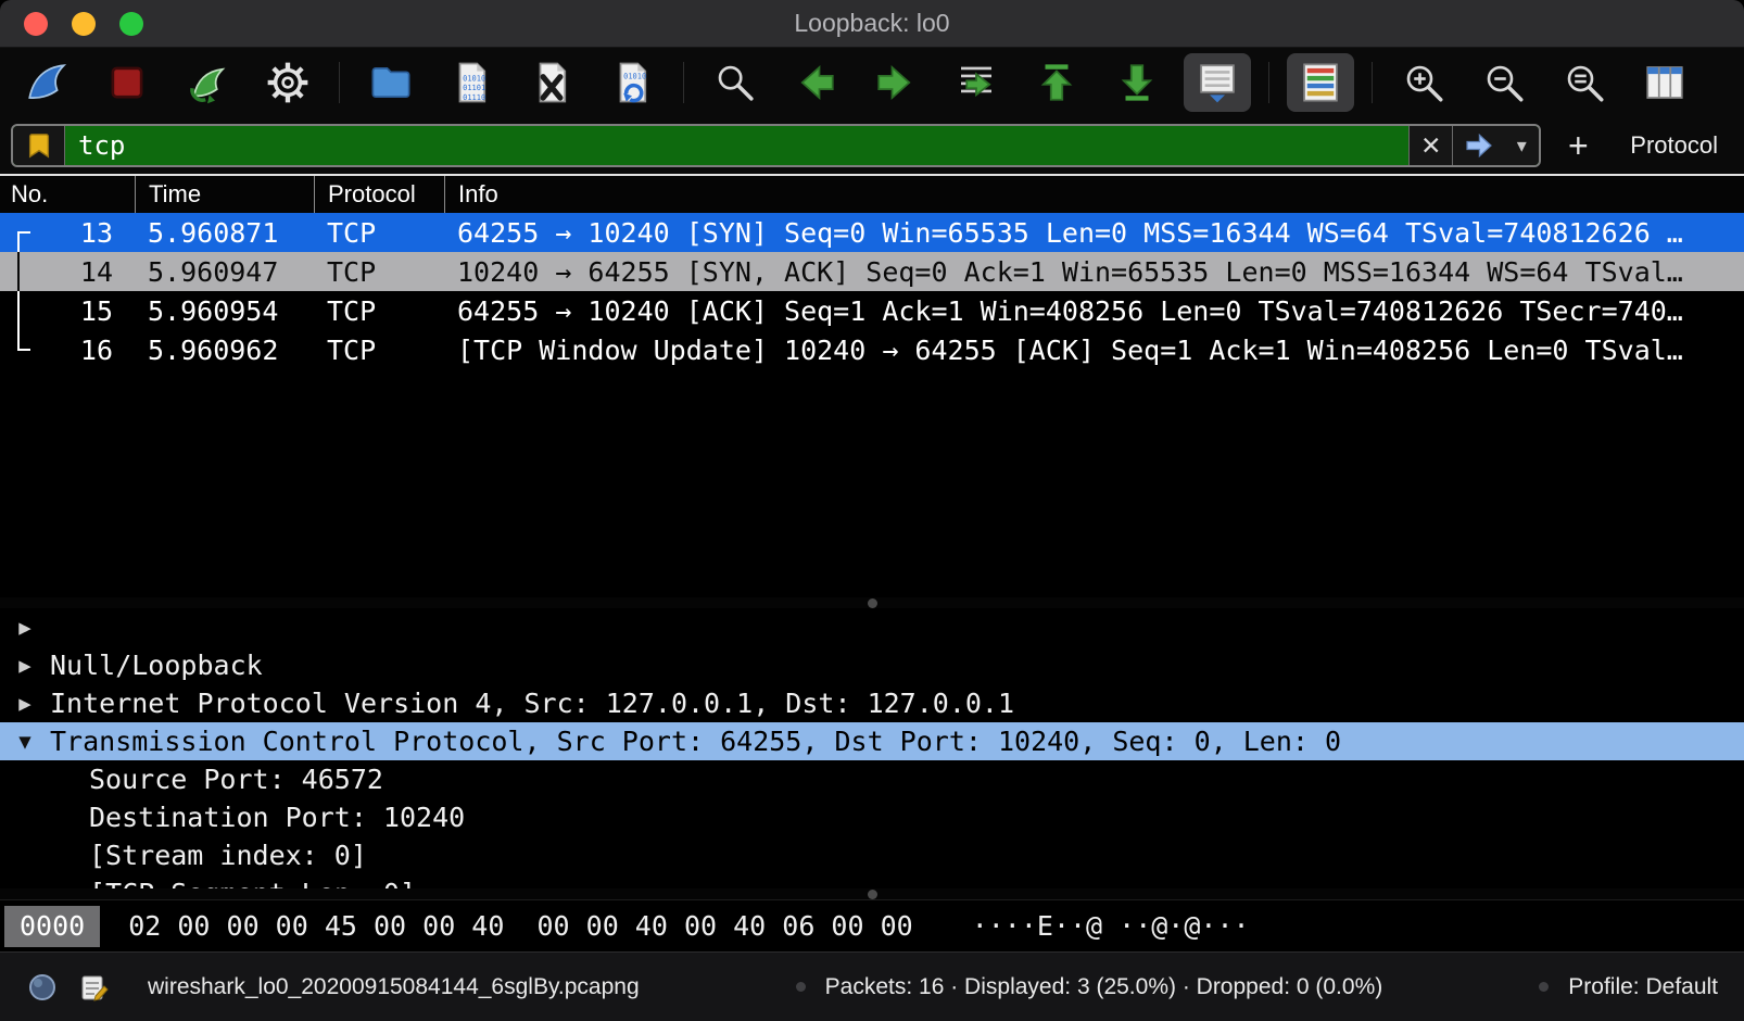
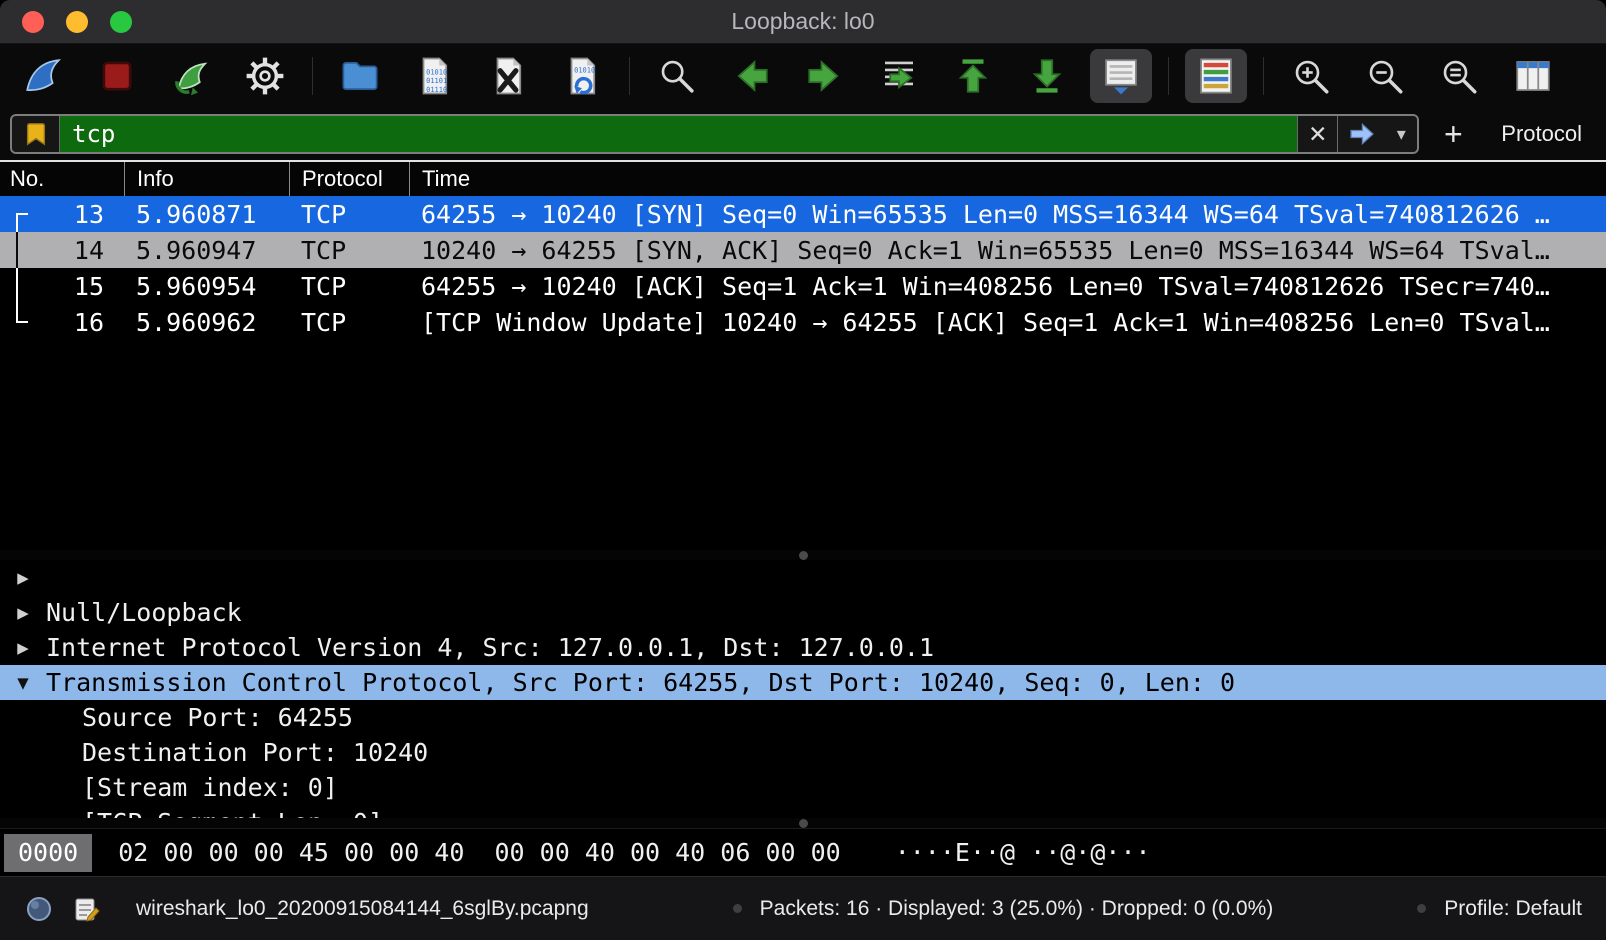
  Loopback: lo0
  01010
  01101
  01110
  01010
  tcp
  ✕
  ▾
  +
  Protocol
  No.
- Time
+ Info
  Protocol
- Info
+ Time
  13
  5.960871
  TCP
  64255 → 10240 [SYN] Seq=0 Win=65535 Len=0 MSS=16344 WS=64 TSval=740812626 …
  14
  5.960947
  TCP
  10240 → 64255 [SYN, ACK] Seq=0 Ack=1 Win=65535 Len=0 MSS=16344 WS=64 TSval…
  15
  5.960954
  TCP
  64255 → 10240 [ACK] Seq=1 Ack=1 Win=408256 Len=0 TSval=740812626 TSecr=740…
  16
  5.960962
  TCP
  [TCP Window Update] 10240 → 64255 [ACK] Seq=1 Ack=1 Win=408256 Len=0 TSval…
  ▶
  ▶
  Null/Loopback
  ▶
  Internet Protocol Version 4, Src: 127.0.0.1, Dst: 127.0.0.1
  ▼
  Transmission Control Protocol, Src Port: 64255, Dst Port: 10240, Seq: 0, Len: 0
- Source Port: 46572
+ Source Port: 64255
  Destination Port: 10240
  [Stream index: 0]
  0000
  02 00 00 00 45 00 00 40 00 00 40 00 40 06 00 00
  ····E··@ ··@·@···
  wireshark_lo0_20200915084144_6sglBy.pcapng
  Packets: 16 · Displayed: 3 (25.0%) · Dropped: 0 (0.0%)
  Profile: Default
